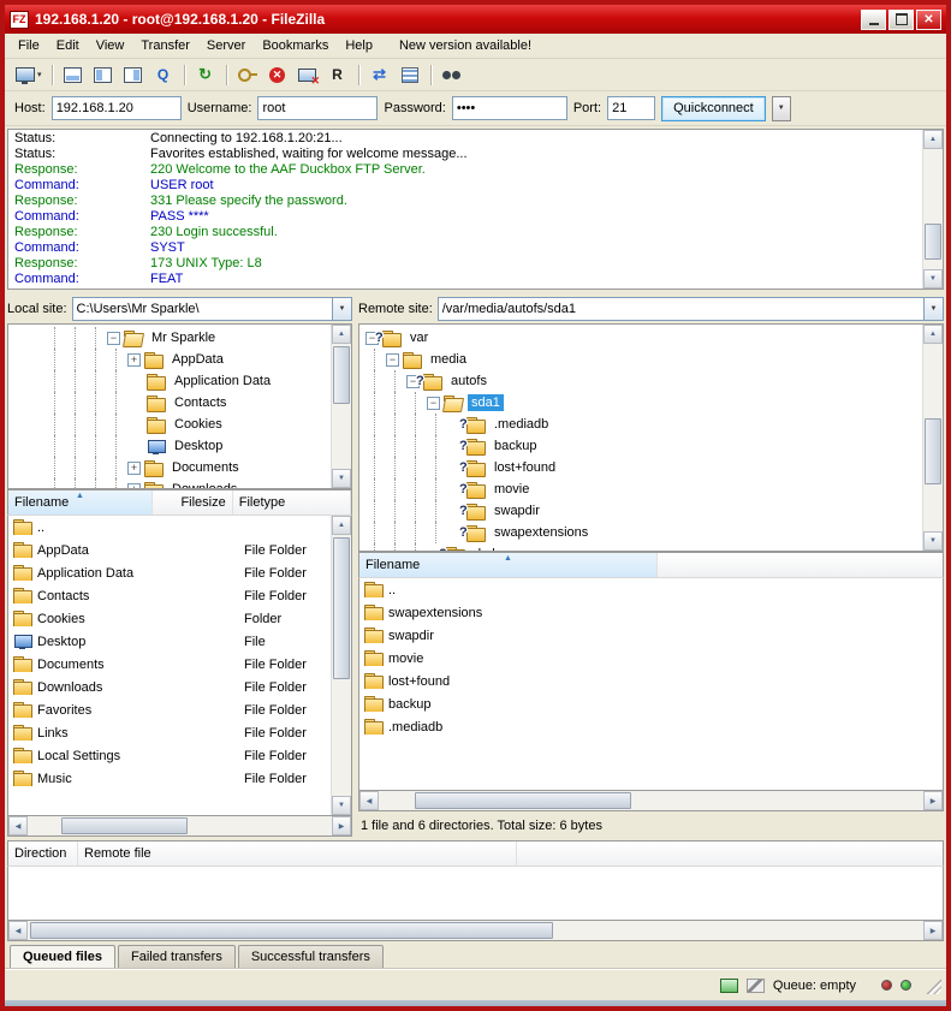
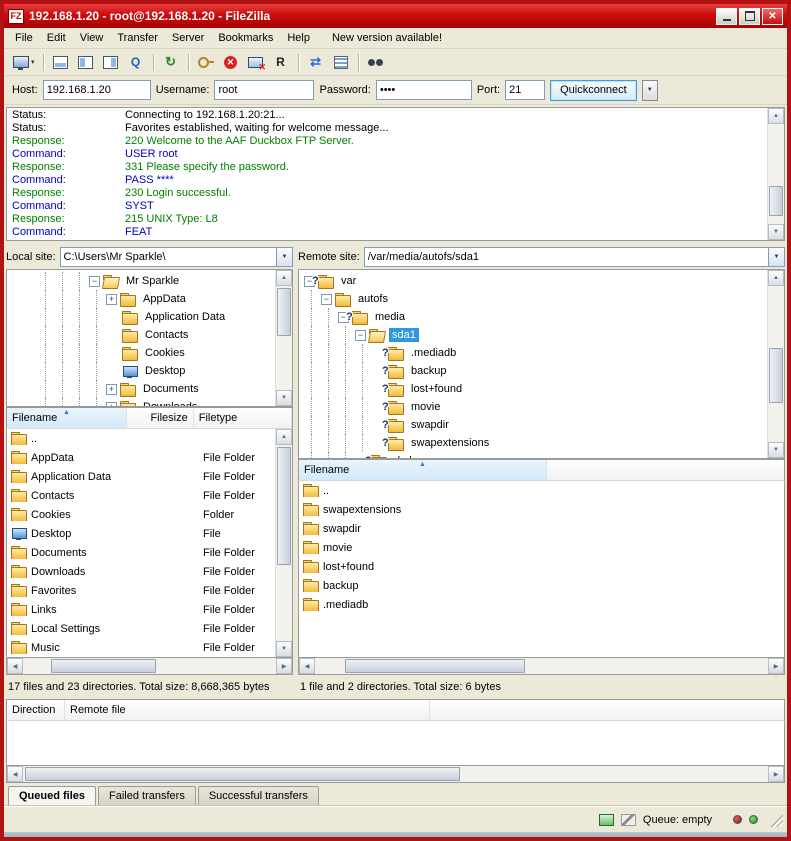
  192.168.1.20 - root@192.168.1.20 - FileZilla
  File
  Edit
  View
  Transfer
  Server
  Bookmarks
  Help
  New version available!
  Q
  ↻
  ✕
  R
  ⇄
  Host:
  192.168.1.20
  Username:
  root
  Password:
  ••••
  Port:
  21
  Quickconnect
  Status:
  Connecting to 192.168.1.20:21...
  Status:
  Favorites established, waiting for welcome message...
  Response:
  220 Welcome to the AAF Duckbox FTP Server.
  Command:
  USER root
  Response:
  331 Please specify the password.
  Command:
  PASS ****
  Response:
  230 Login successful.
  Command:
  SYST
  Response:
- 173 UNIX Type: L8
+ 215 UNIX Type: L8
  Command:
  FEAT
  Local site:
  C:\Users\Mr Sparkle\
  −
  Mr Sparkle
  +
  AppData
  Application Data
  Contacts
  Cookies
  Desktop
  +
  Documents
  Filename
  Filesize
  Filetype
  ..
  AppData
  File Folder
  Application Data
  File Folder
  Contacts
  File Folder
  Cookies
  Folder
  Desktop
  File
  Documents
  File Folder
  Downloads
  File Folder
  Favorites
  File Folder
  Links
  File Folder
  Local Settings
  File Folder
  Music
  File Folder
+ 17 files and 23 directories. Total size: 8,668,365 bytes
  Remote site:
  /var/media/autofs/sda1
  −
  ?
  var
  −
- media
+ autofs
  −
  ?
- autofs
+ media
  −
  sda1
  ?
  .mediadb
  ?
  backup
  ?
  lost+found
  ?
  movie
  ?
  swapdir
  ?
  swapextensions
  Filename
  ..
  swapextensions
  swapdir
  movie
  lost+found
  backup
  .mediadb
- 1 file and 6 directories. Total size: 6 bytes
+ 1 file and 2 directories. Total size: 6 bytes
  Direction
  Remote file
  Queued files
  Failed transfers
  Successful transfers
  Queue: empty
